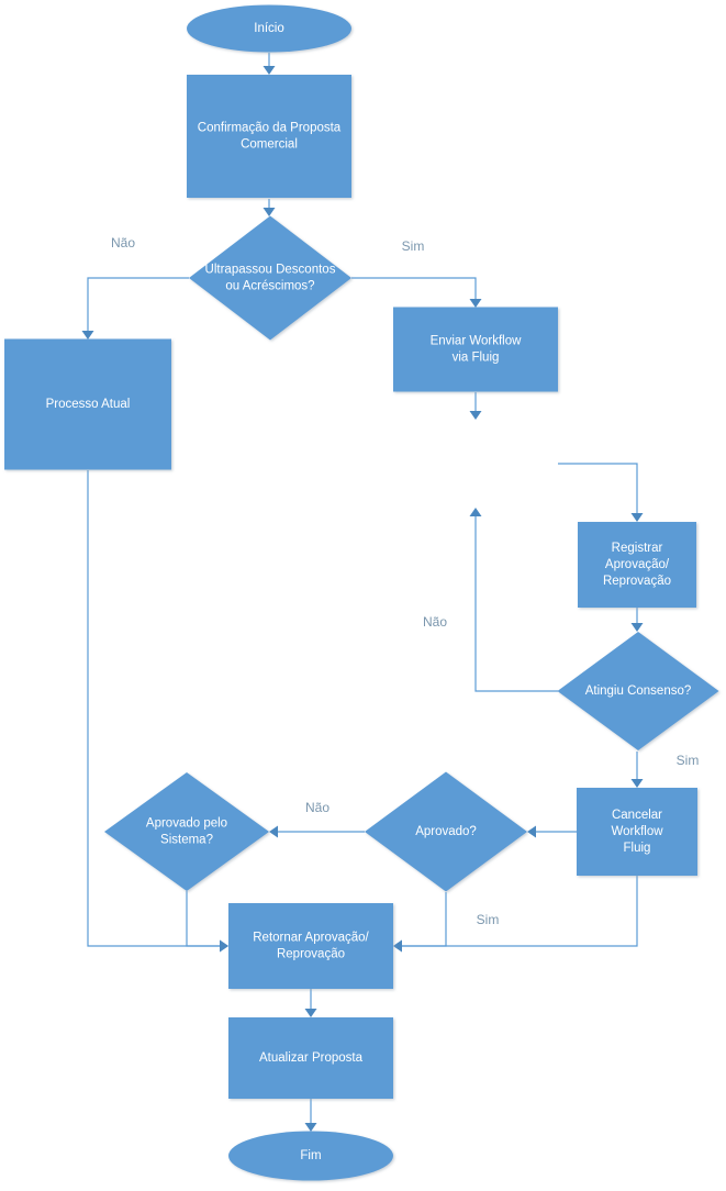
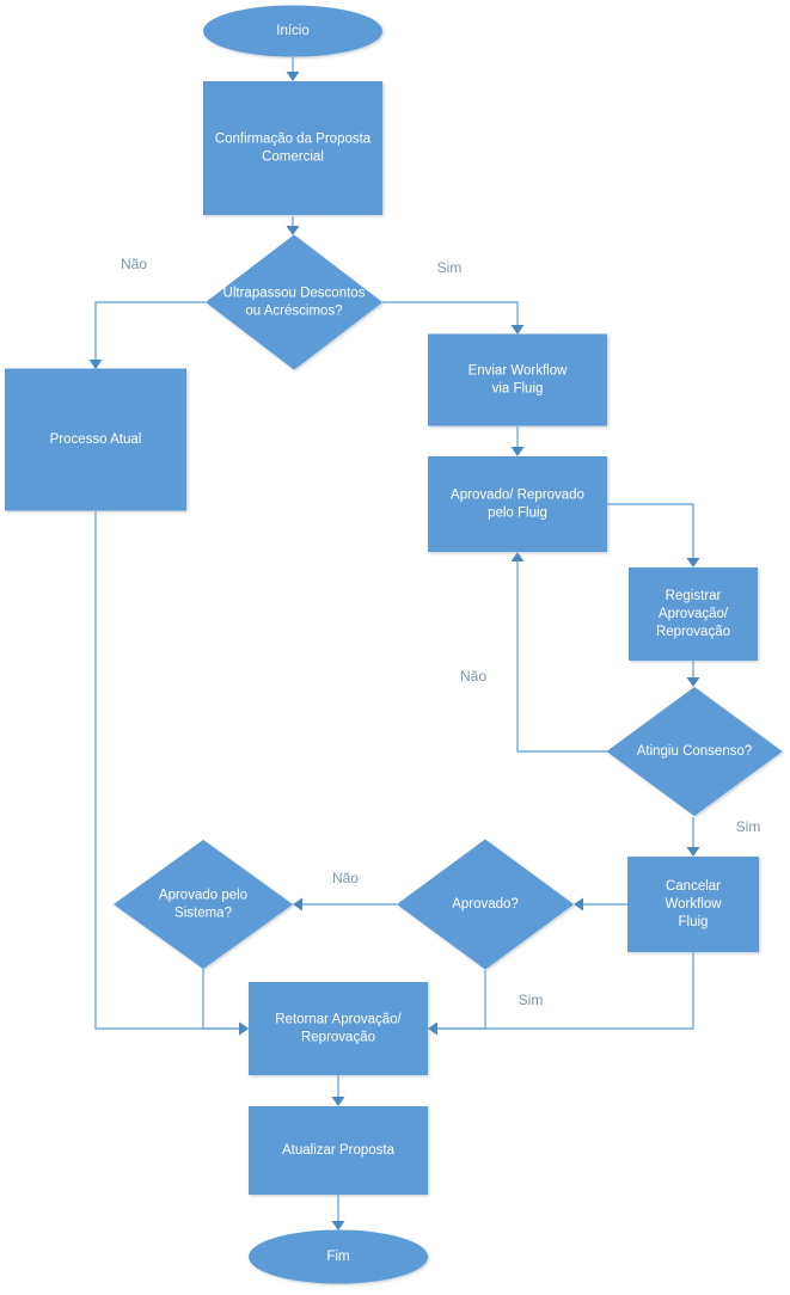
  Início
  Confirmação da Proposta Comercial
  Ultrapassou Descontos ou Acréscimos?
  Processo Atual
  Enviar Workflow via Fluig
+ Aprovado/ Reprovado pelo Fluig
  Registrar Aprovação/ Reprovação
  Atingiu Consenso?
  Cancelar Workflow Fluig
  Aprovado?
  Aprovado pelo Sistema?
  Retornar Aprovação/ Reprovação
  Atualizar Proposta
  Fim
  Não
  Sim
  Não
  Sim
  Não
  Sim
